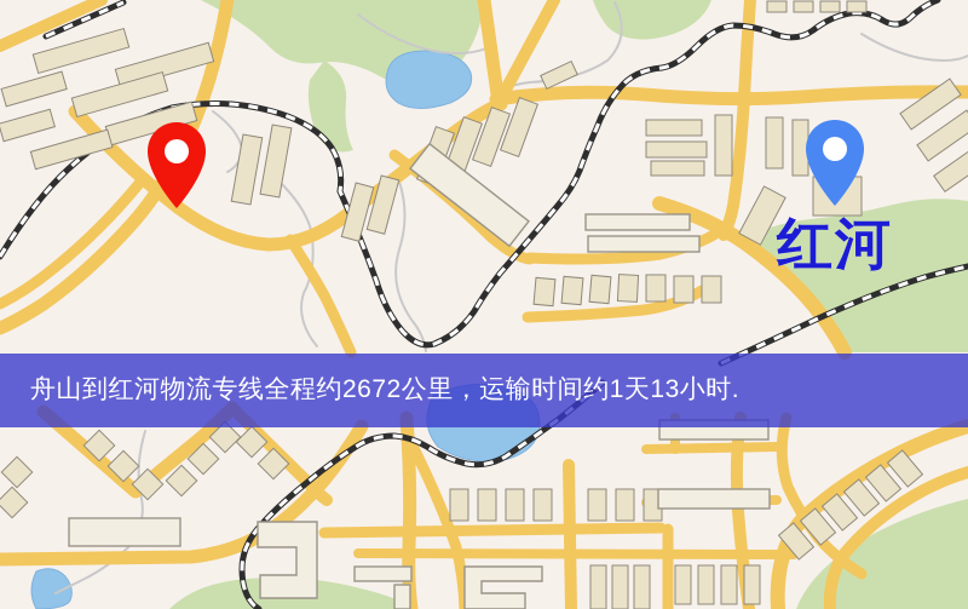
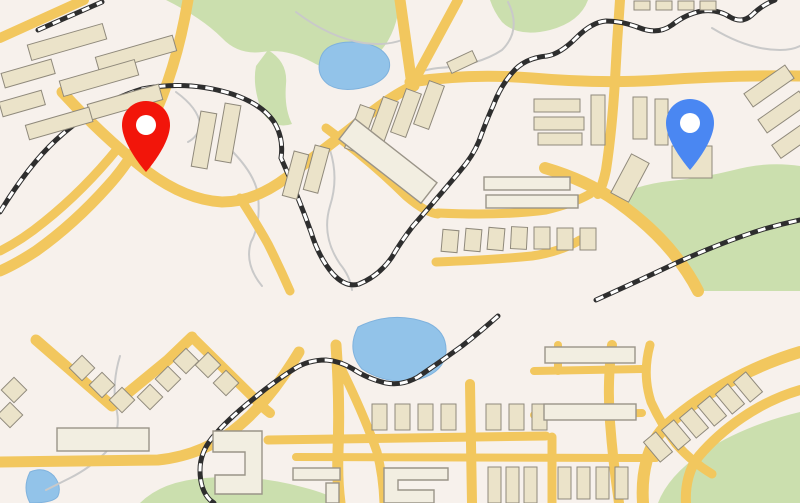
- 红河
- 舟山到红河物流专线全程约2672公里，运输时间约1天13小时.
